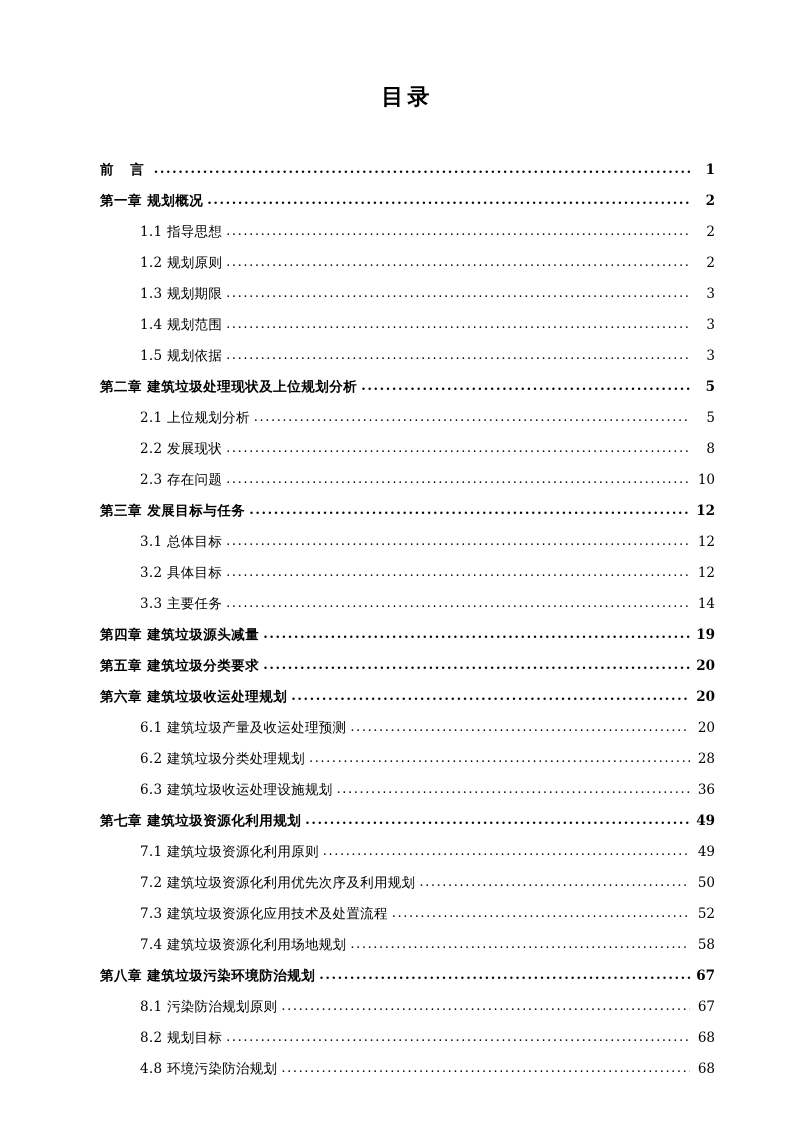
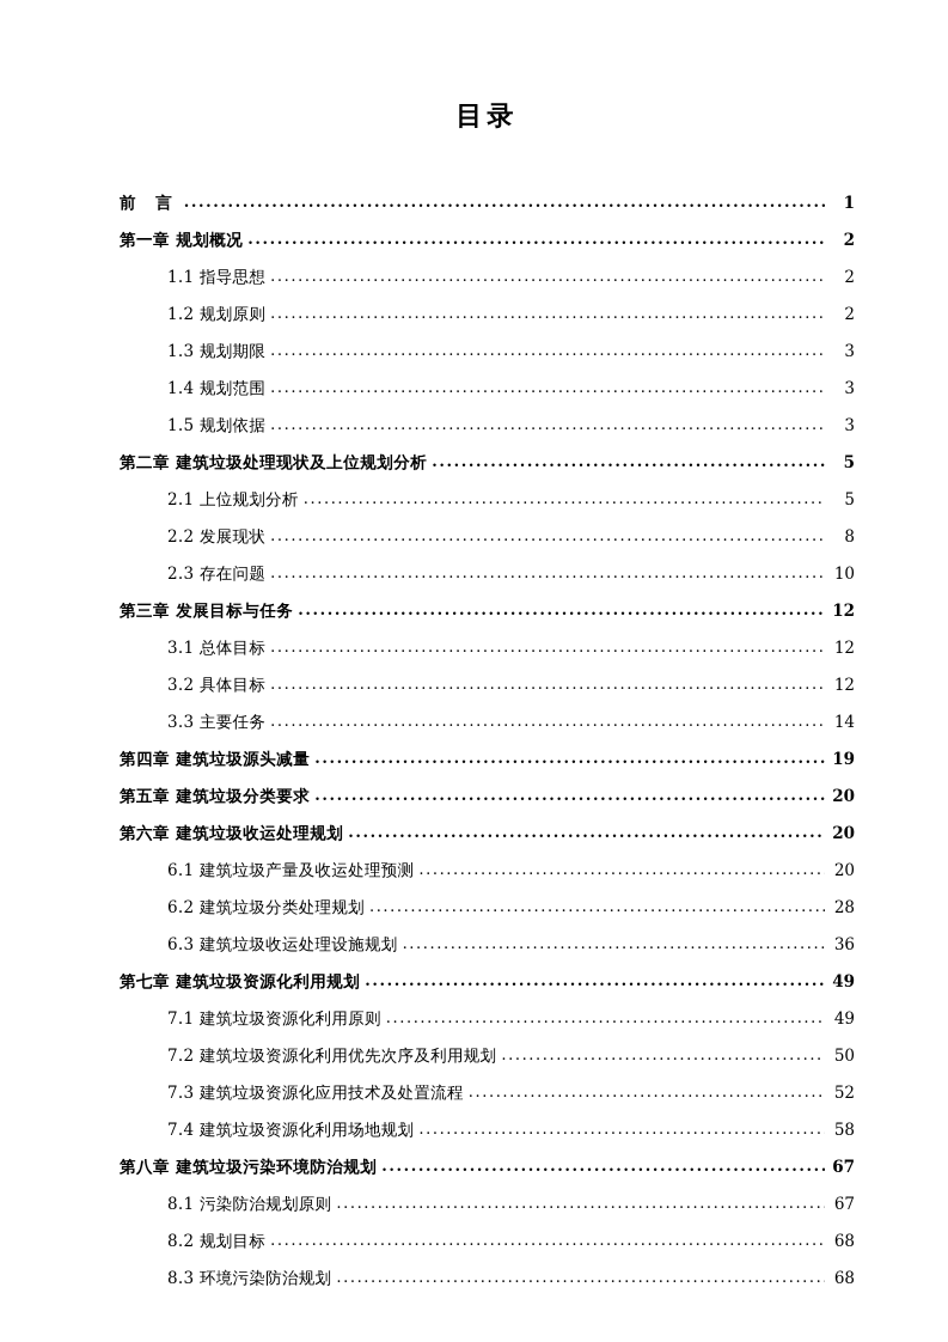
  目录
  前 言
  ........................................................................................
  1
  第一章 规划概况
  ...............................................................................
  2
  1.1 指导思想
  .................................................................................
  2
  1.2 规划原则
  .................................................................................
  2
  1.3 规划期限
  .................................................................................
  3
  1.4 规划范围
  .................................................................................
  3
  1.5 规划依据
  .................................................................................
  3
  第二章 建筑垃圾处理现状及上位规划分析
  5
  2.1 上位规划分析
  ............................................................................
  5
  2.2 发展现状
  .................................................................................
  8
  2.3 存在问题
  .................................................................................
  10
  第三章 发展目标与任务
  ........................................................................
  12
  3.1 总体目标
  .................................................................................
  12
  3.2 具体目标
  .................................................................................
  12
  3.3 主要任务
  .................................................................................
  14
  第四章 建筑垃圾源头减量
  ......................................................................
  19
  第五章 建筑垃圾分类要求
  ......................................................................
  20
  第六章 建筑垃圾收运处理规划
  .................................................................
  20
  6.1 建筑垃圾产量及收运处理预测
  20
  6.2 建筑垃圾分类处理规划
  ..................................................................
  28
  6.3 建筑垃圾收运处理设施规划
  36
  第七章 建筑垃圾资源化利用规划
  ...............................................................
  49
  7.1 建筑垃圾资源化利用原则
  ................................................................
  49
  7.2 建筑垃圾资源化利用优先次序及利用规划
  50
  7.3 建筑垃圾资源化应用技术及处置流程
  52
  7.4 建筑垃圾资源化利用场地规划
  58
  第八章 建筑垃圾污染环境防治规划
  67
  8.1 污染防治规划原则
  .......................................................................
  67
  8.2 规划目标
  .................................................................................
  68
- 4.8 环境污染防治规划
+ 8.3 环境污染防治规划
  .......................................................................
  68
